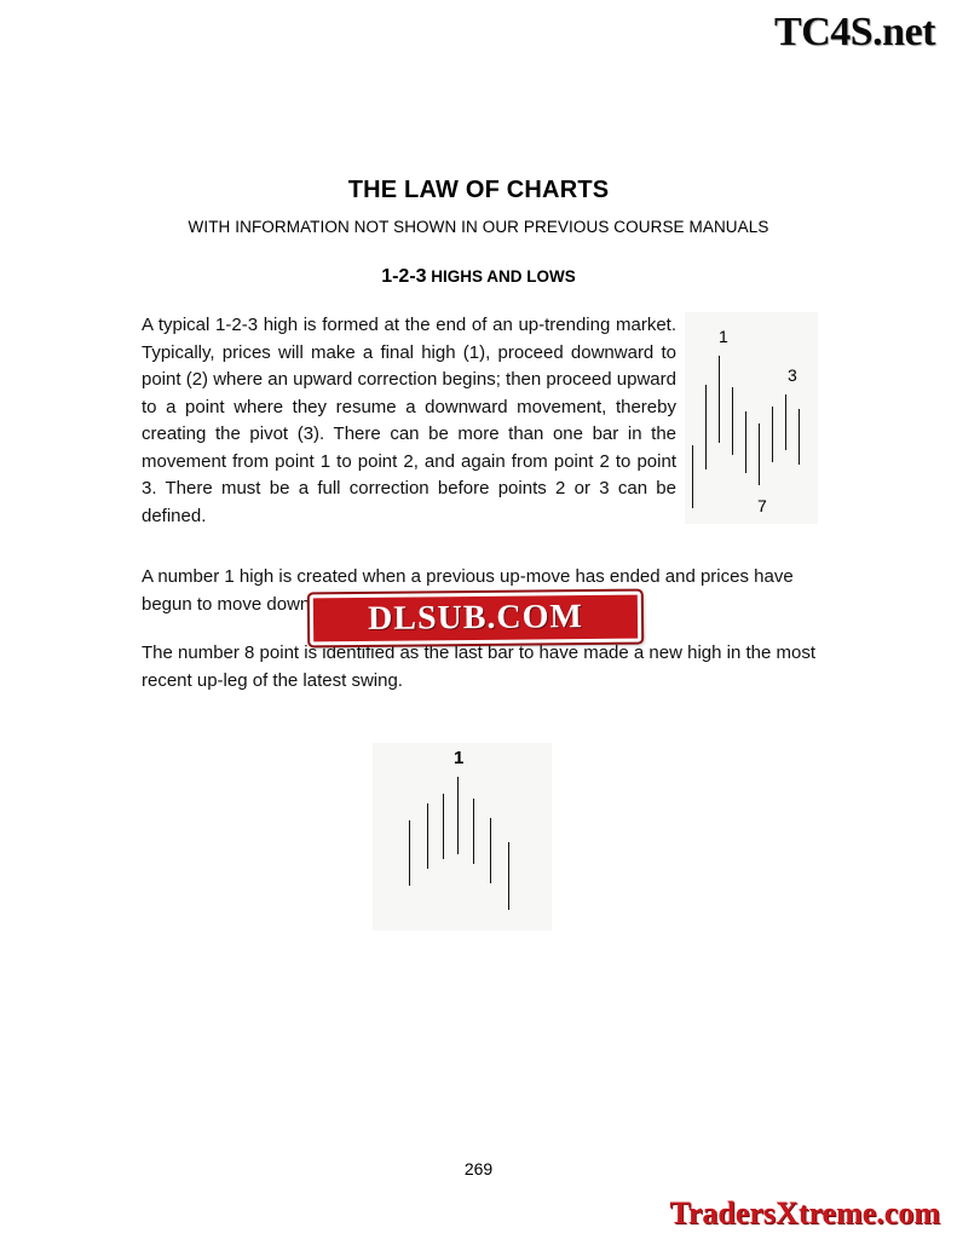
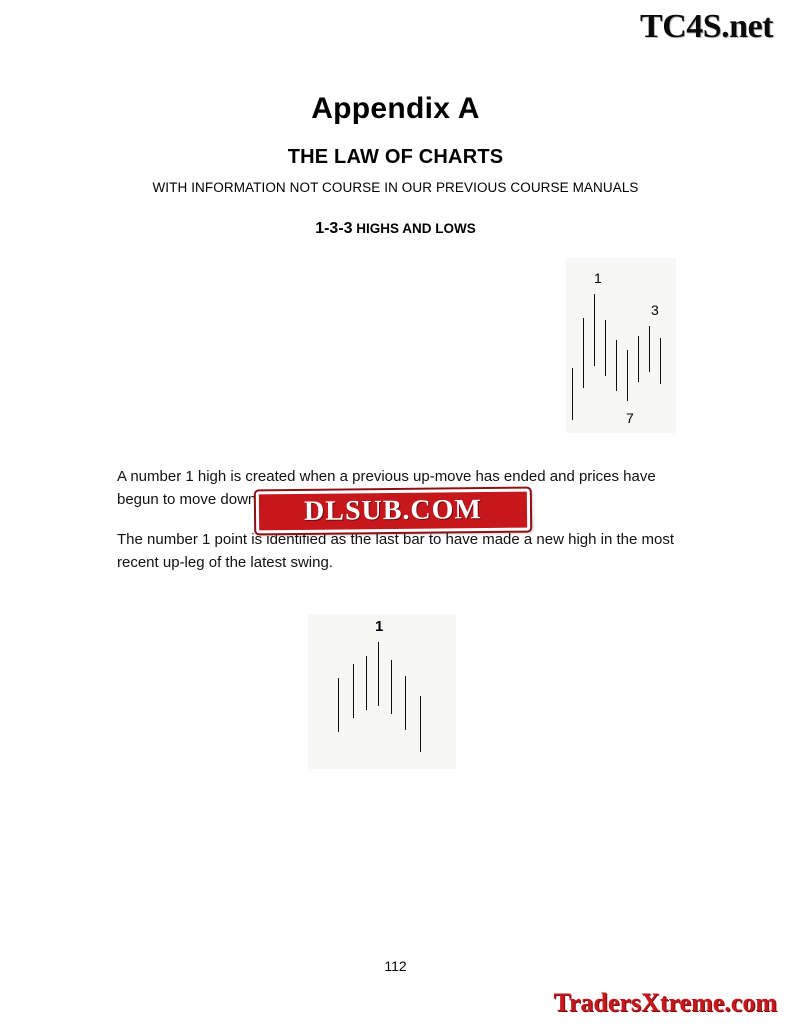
  TC4S.net
+ Appendix A
  THE LAW OF CHARTS
- WITH INFORMATION NOT SHOWN IN OUR PREVIOUS COURSE MANUALS
+ WITH INFORMATION NOT COURSE IN OUR PREVIOUS COURSE MANUALS
- 1-2-3 HIGHS AND LOWS
+ 1-3-3 HIGHS AND LOWS
- A typical 1-2-3 high is formed at the end of an up-trending market. Typically, prices will make a final high (1), proceed downward to point (2) where an upward correction begins; then proceed upward to a point where they resume a downward movement, thereby creating the pivot (3). There can be more than one bar in the movement from point 1 to point 2, and again from point 2 to point 3. There must be a full correction before points 2 or 3 can be defined.
  A number 1 high is created when a previous up-move has ended and prices have begun to move down
- The number 8 point is identified as the last bar to have made a new high in the most recent up-leg of the latest swing.
+ The number 1 point is identified as the last bar to have made a new high in the most recent up-leg of the latest swing.
  1
  3
  7
  1
  DLSUB.COM
- 269
+ 112
  TradersXtreme.com
